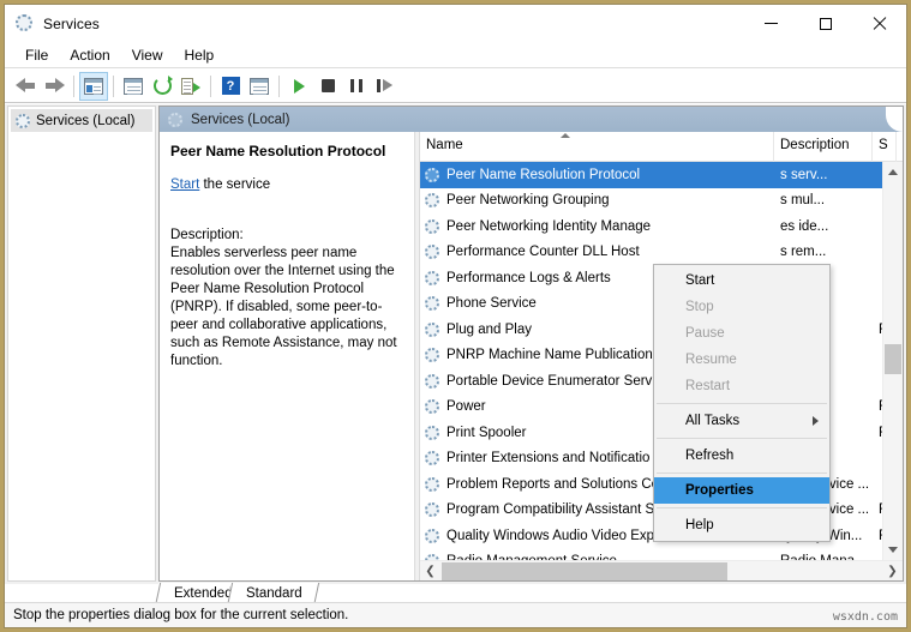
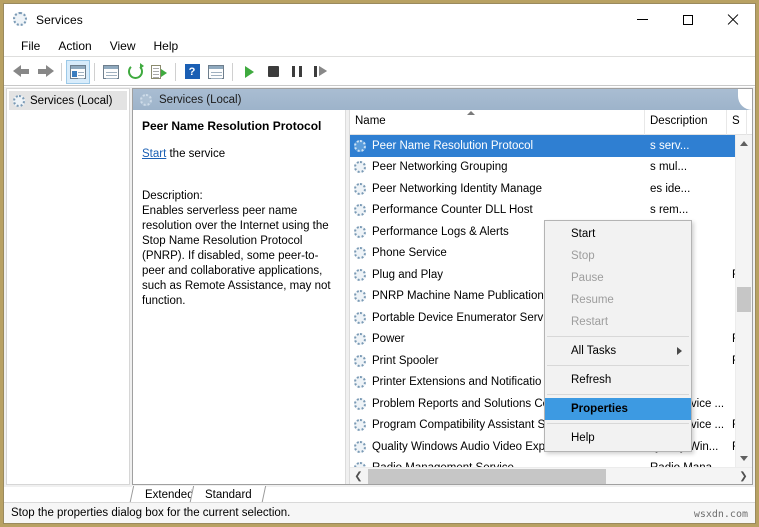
  Services
  File
  Action
  View
  Help
  ?
  Services (Local)
  Services (Local)
  Peer Name Resolution Protocol
  Start the service
  Description:
- Enables serverless peer name resolution over the Internet using the Peer Name Resolution Protocol (PNRP). If disabled, some peer-to-peer and collaborative applications, such as Remote Assistance, may not function.
+ Enables serverless peer name resolution over the Internet using the Stop Name Resolution Protocol (PNRP). If disabled, some peer-to-peer and collaborative applications, such as Remote Assistance, may not function.
  Name
  Description
  S
  Peer Name Resolution Protocol
  s serv...
  Peer Networking Grouping
  s mul...
  Peer Networking Identity Manage
  es ide...
  Performance Counter DLL Host
  s rem...
  Performance Logs & Alerts
  Phone Service
  Plug and Play
  PNRP Machine Name Publication
  Portable Device Enumerator Serv
  Power
  Print Spooler
  Printer Extensions and Notificatio
  Program Compatibility Assistant S
  Quality Windows Audio Video Exp
  ❮
  ❯
  Start
  Stop
  Pause
  Resume
  Restart
  All Tasks
  Refresh
  Properties
  Help
  Extende
  Standard
  Stop the properties dialog box for the current selection.
  wsxdn.com
